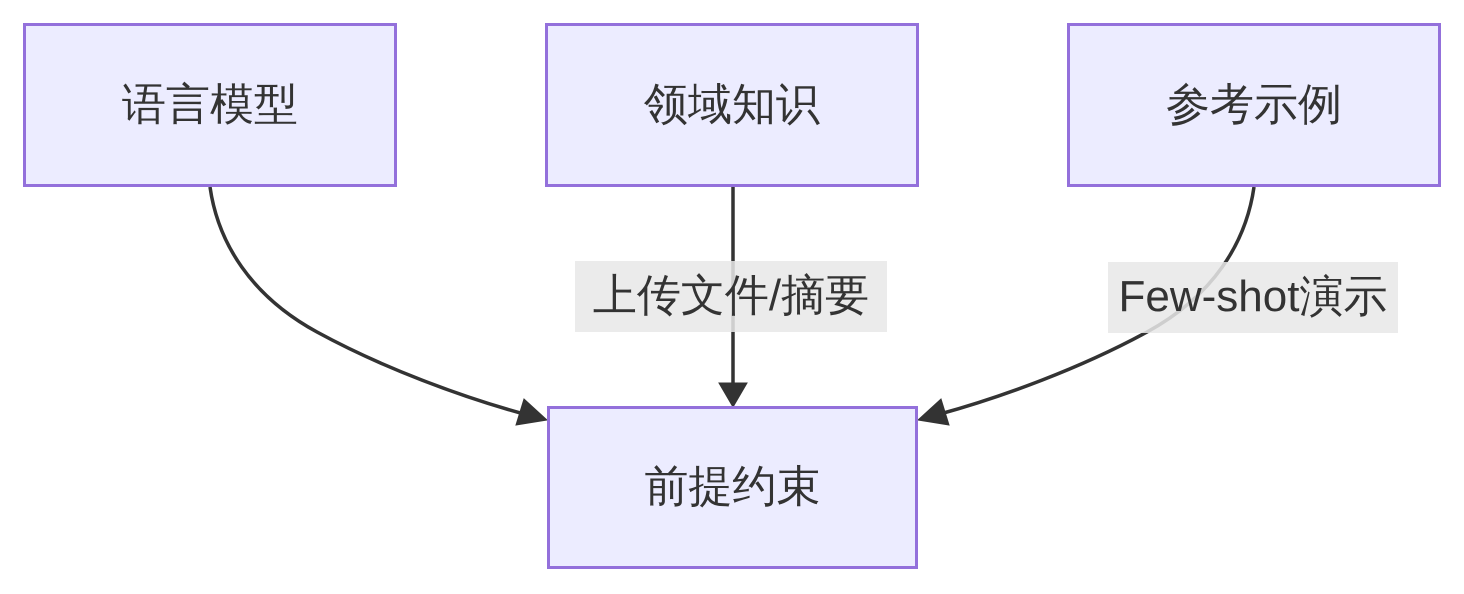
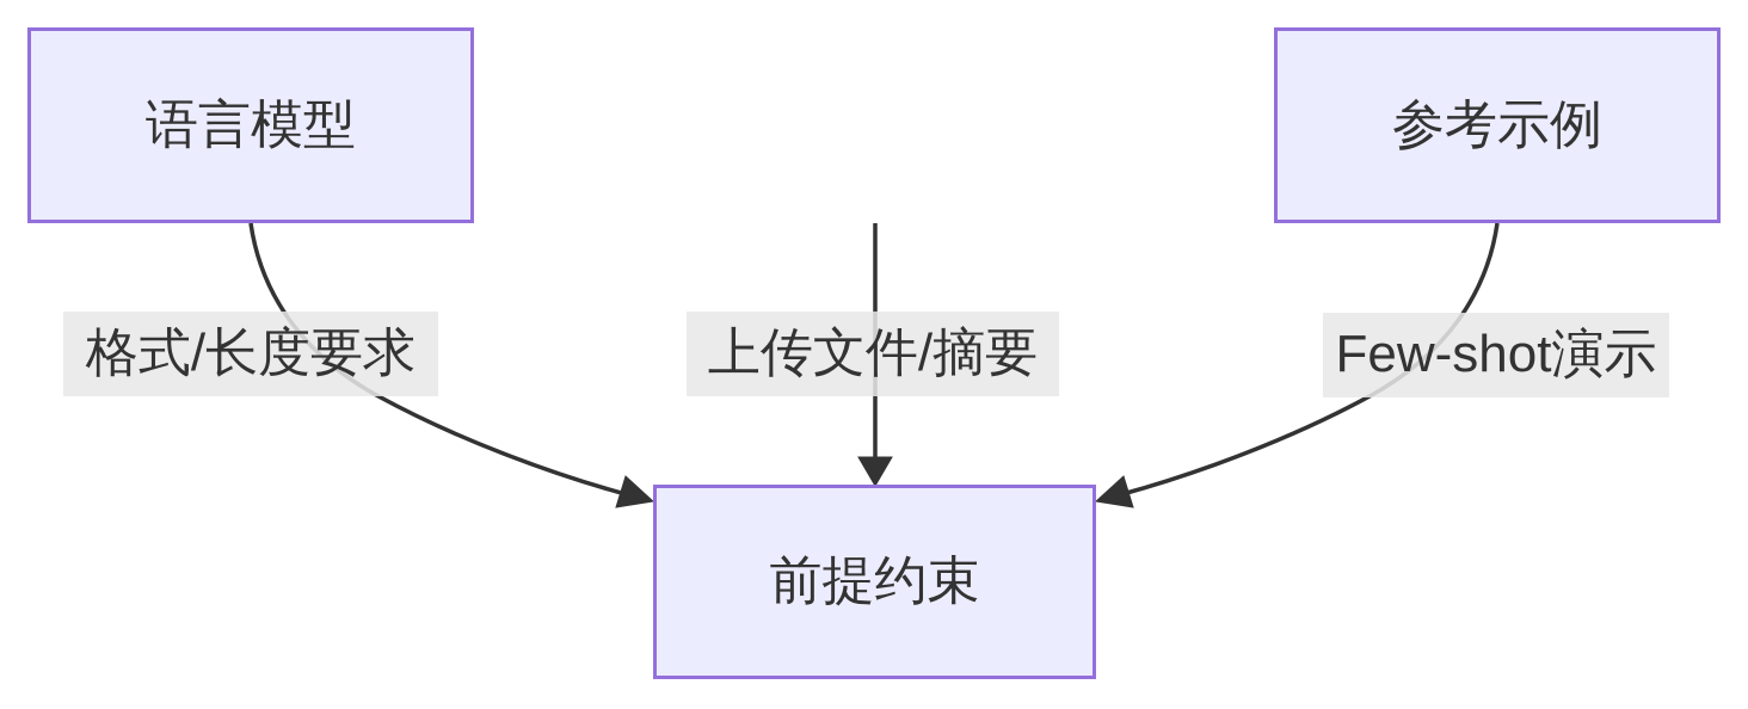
+ 格式/长度要求
  上传文件/摘要
  Few-shot演示
  语言模型
- 领域知识
  参考示例
  前提约束
